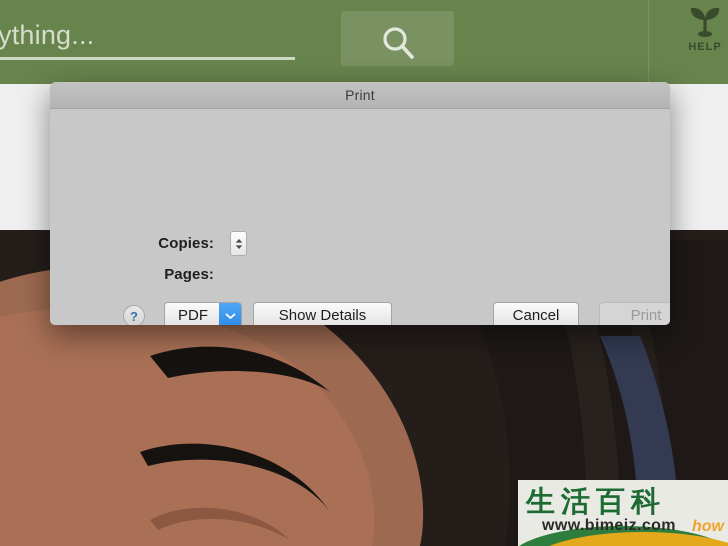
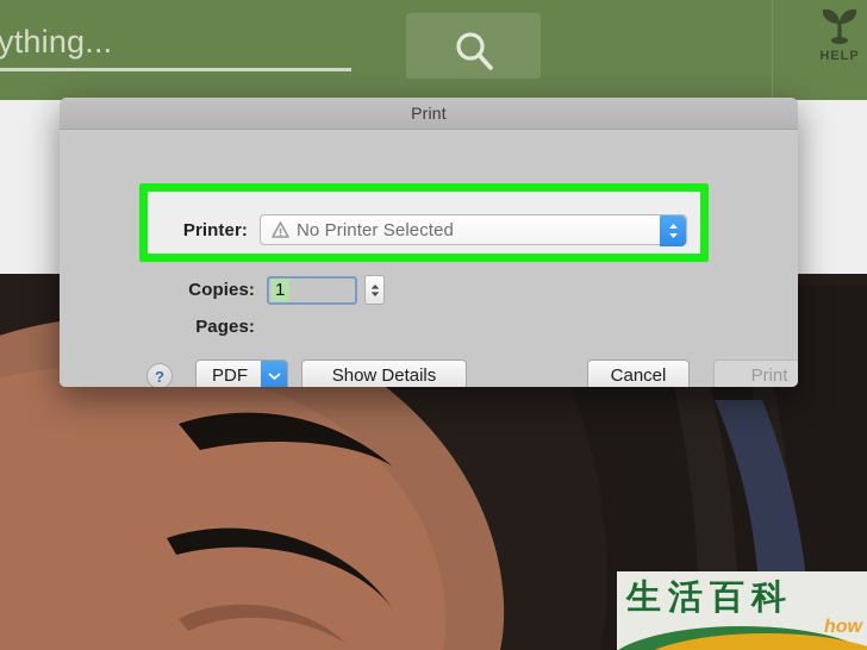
  ything...
  HELP
  生活百科
- www.bimeiz.com
  how
  Print
+ Printer:
+ No Printer Selected
  Copies:
+ 1
  Pages:
  ?
  PDF
  Show Details
  Cancel
  Print
